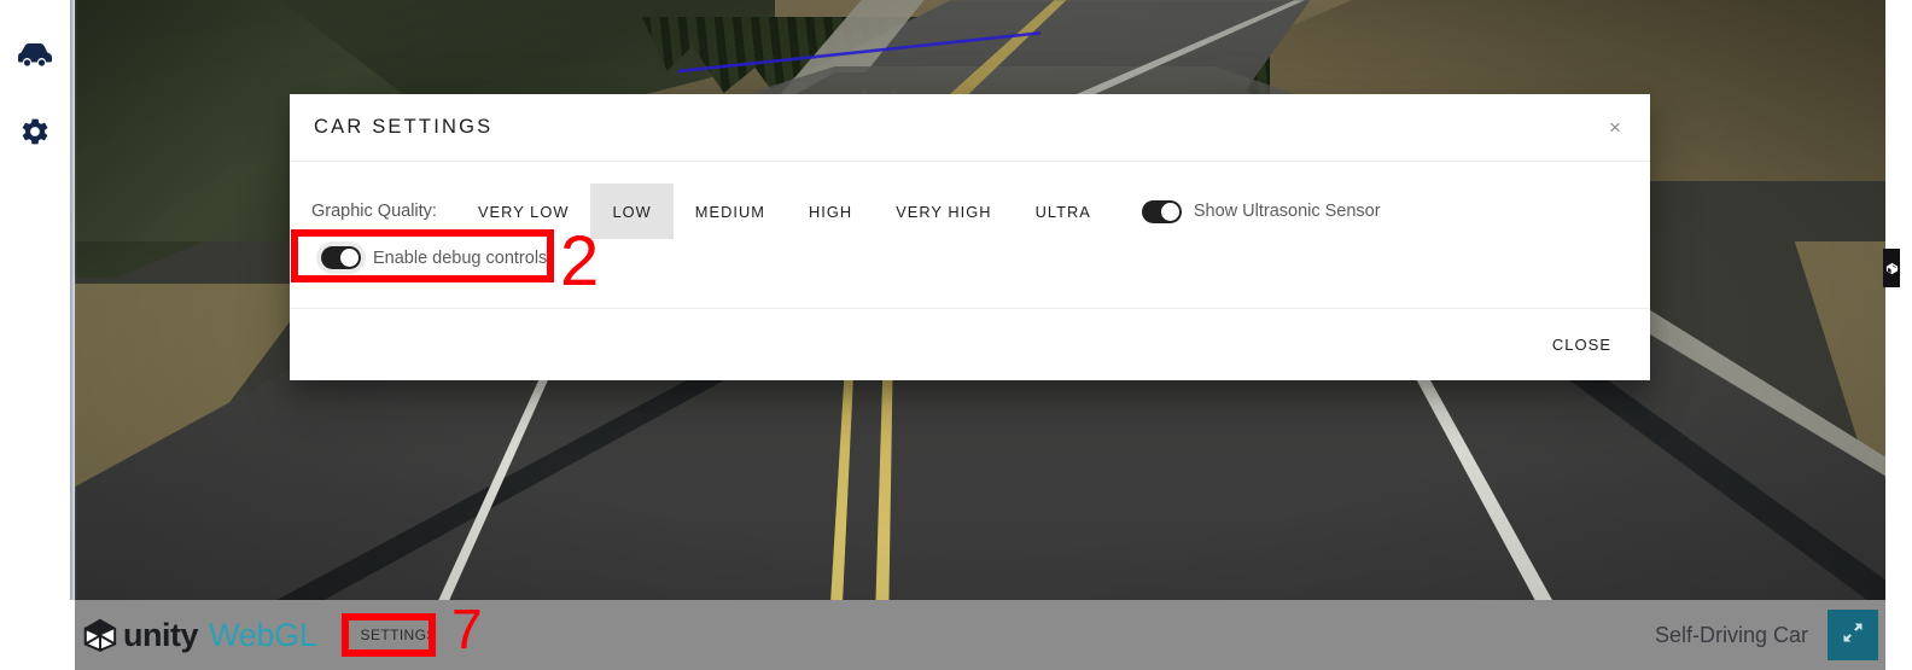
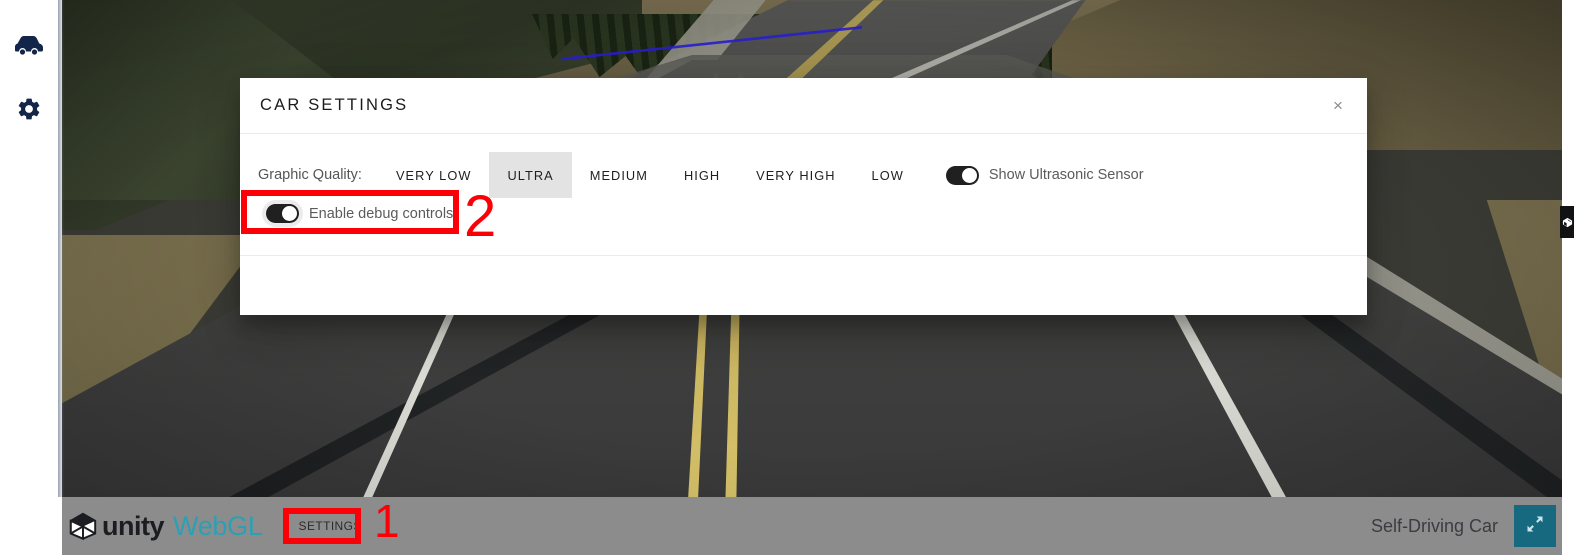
  CAR SETTINGS
  ×
  Graphic Quality:
  VERY LOW
- LOW
+ ULTRA
  MEDIUM
  HIGH
  VERY HIGH
- ULTRA
+ LOW
  Show Ultrasonic Sensor
  Enable debug controls
- CLOSE
  unity
  WebGL
  SETTINGS
  Self-Driving Car
  2
- 7
+ 1
